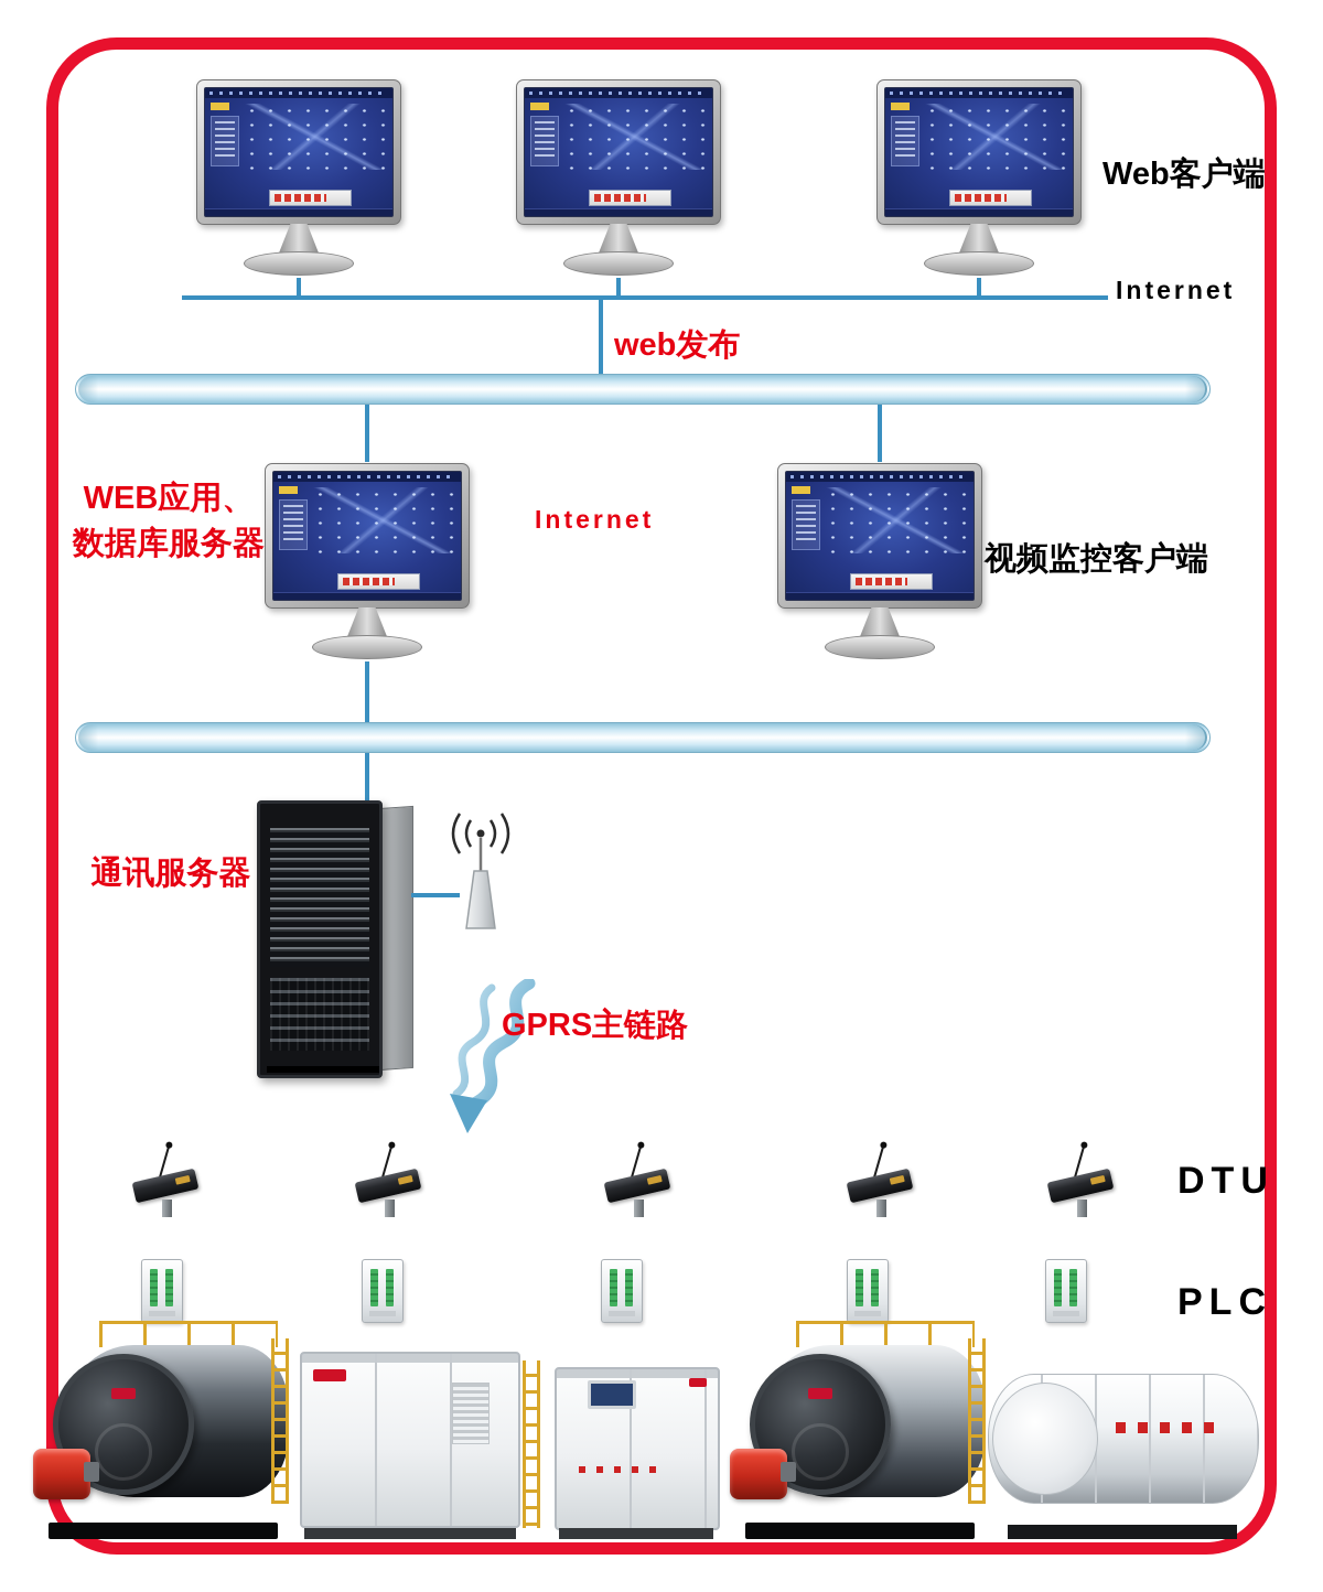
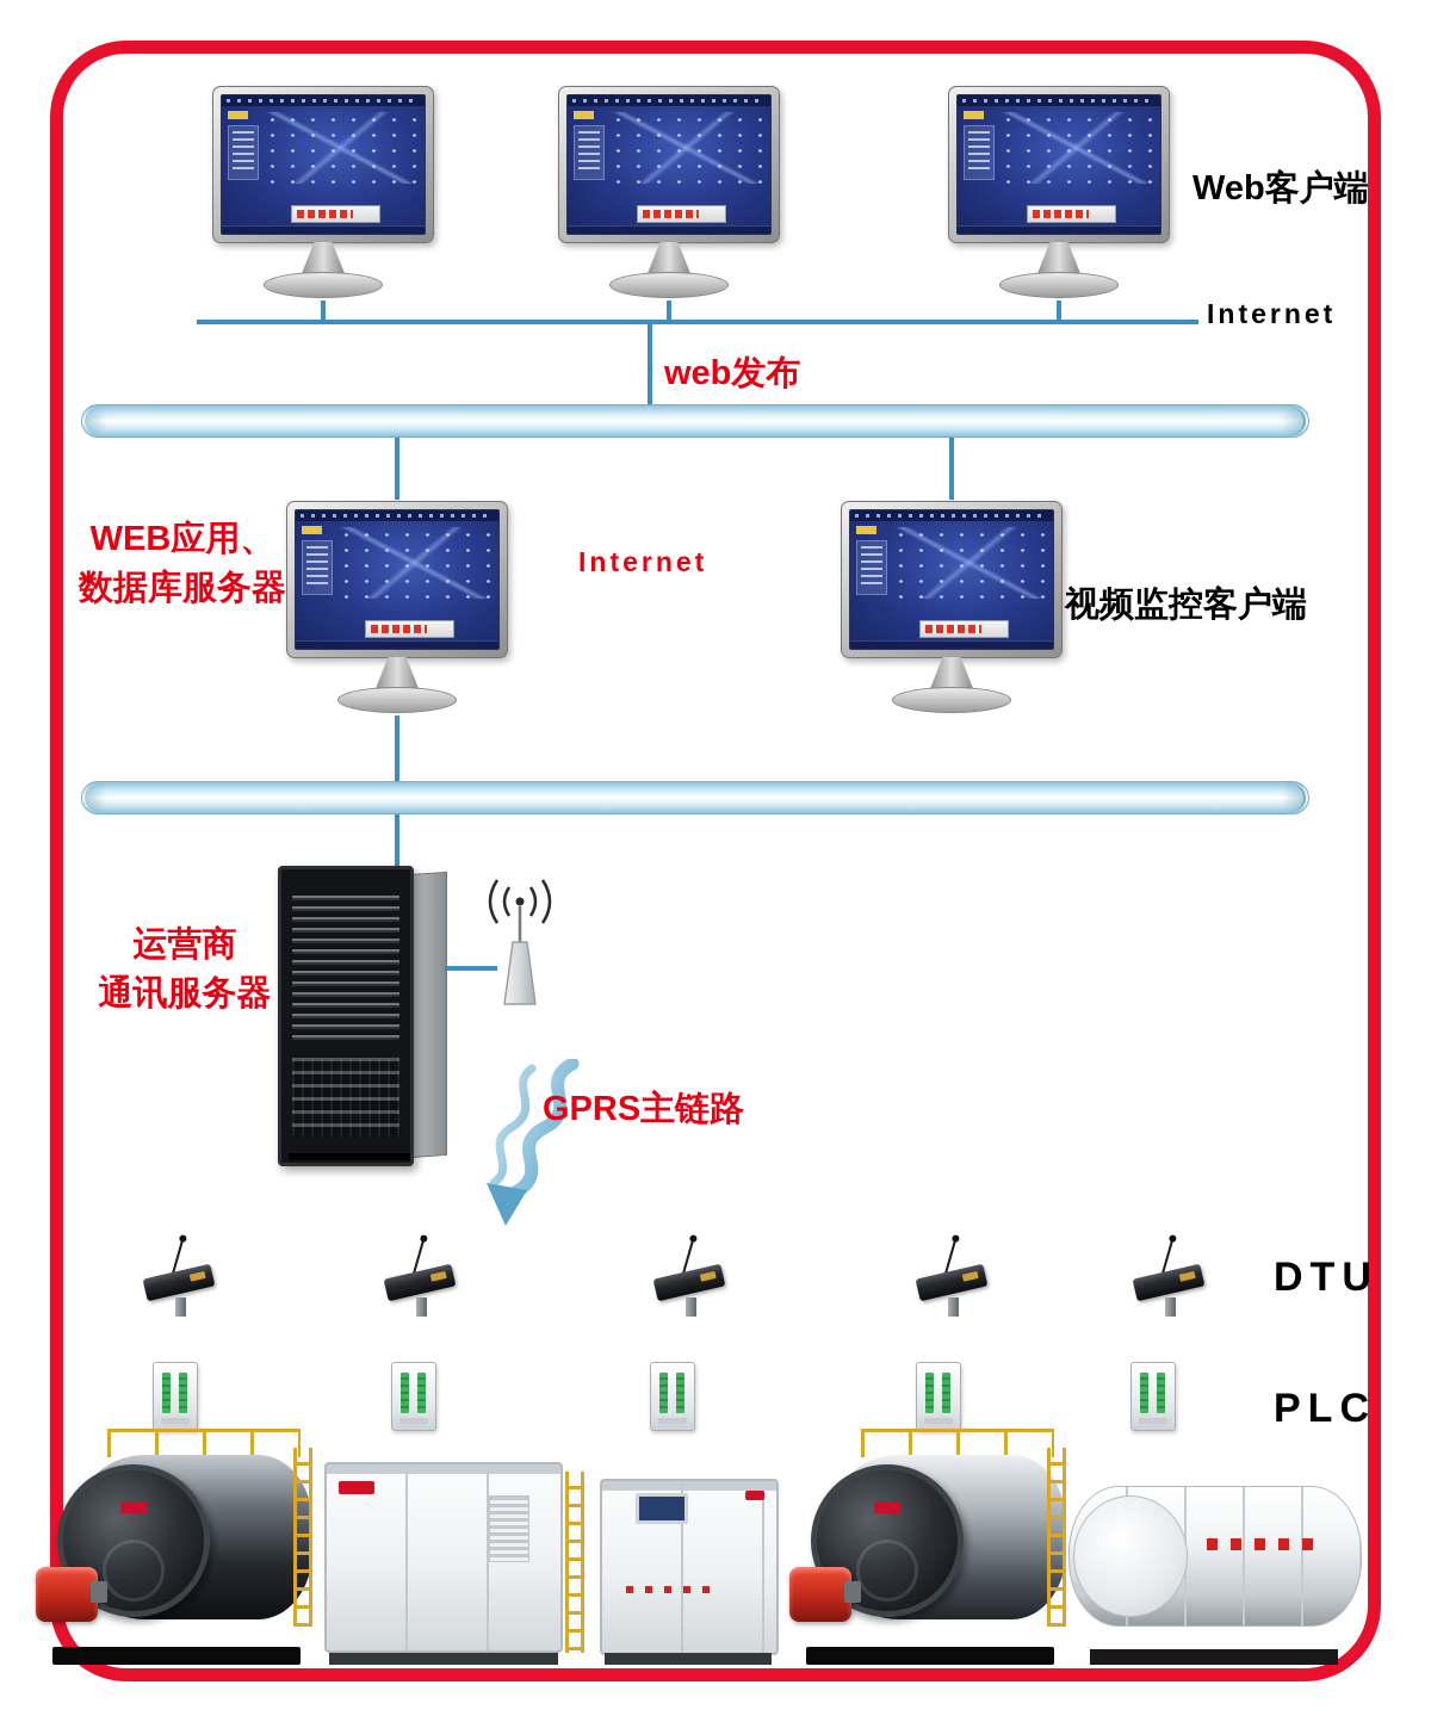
  Web客户端
  Internet
  web发布
  WEB应用、
  数据库服务器
  Internet
  视频监控客户端
+ 运营商
  通讯服务器
  GPRS主链路
  DTU
  PLC
